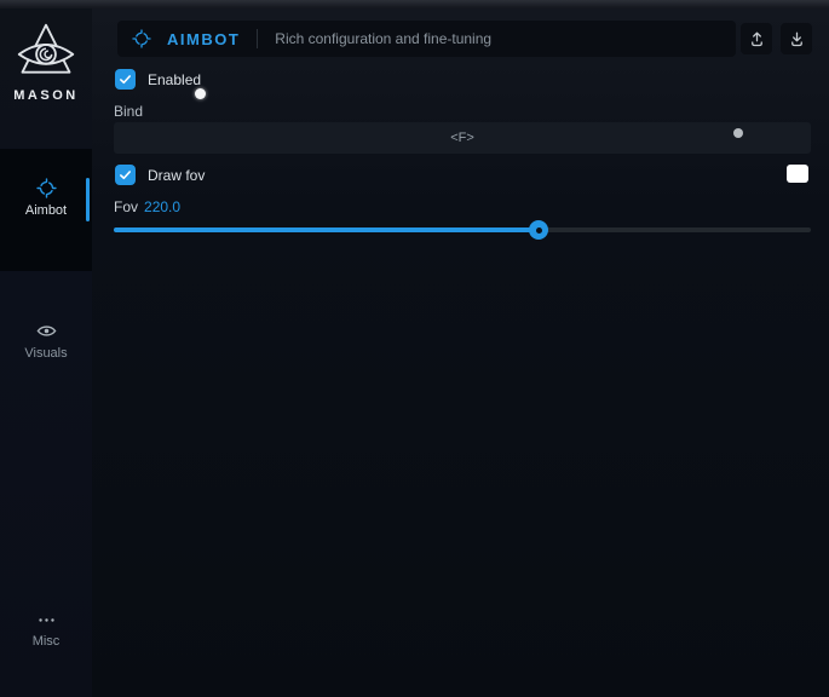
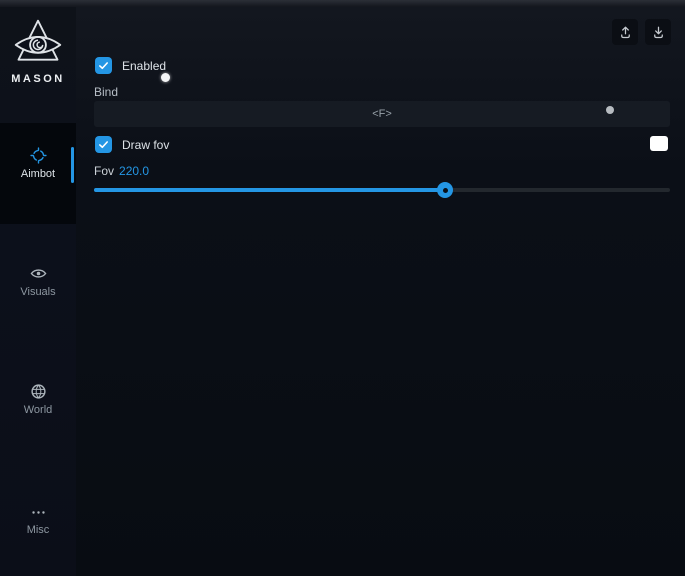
  MASON
  Aimbot
  Visuals
+ World
  Misc
- AIMBOT
- Rich configuration and fine-tuning
  Enabled
  Bind
  <F>
  Draw fov
  Fov 220.0
